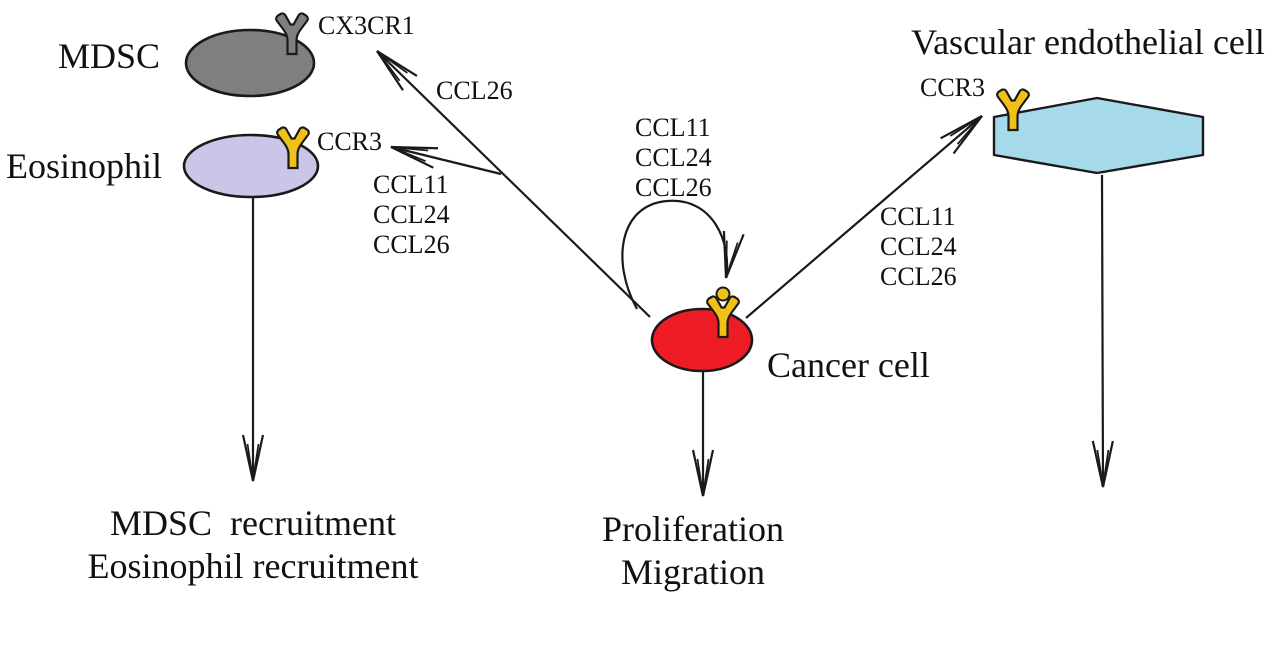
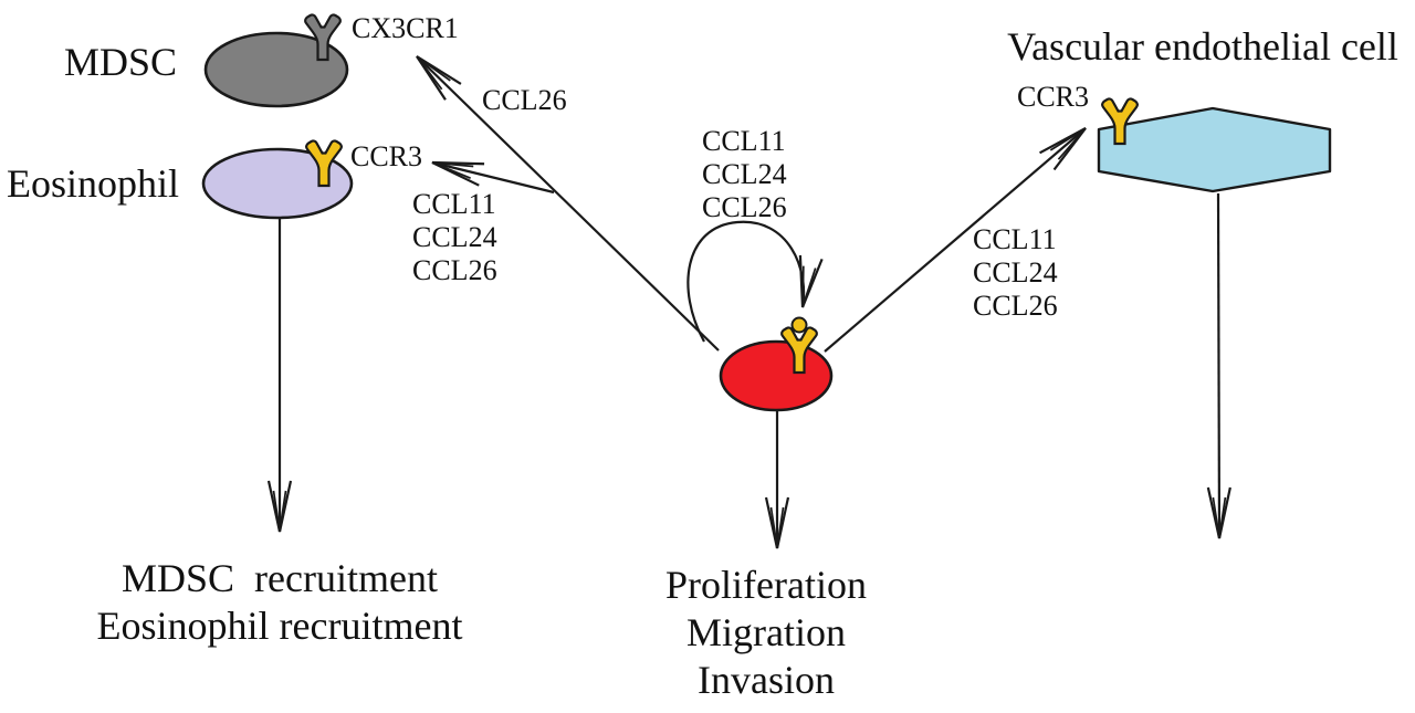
  MDSC
  Eosinophil
- Cancer cell
  Vascular endothelial cell
  CX3CR1
  CCR3
  CCR3
  CCL26
  CCL11
  CCL24
  CCL26
  CCL11
  CCL24
  CCL26
  CCL11
  CCL24
  CCL26
  MDSC recruitment
  Eosinophil recruitment
  Proliferation
  Migration
+ Invasion
